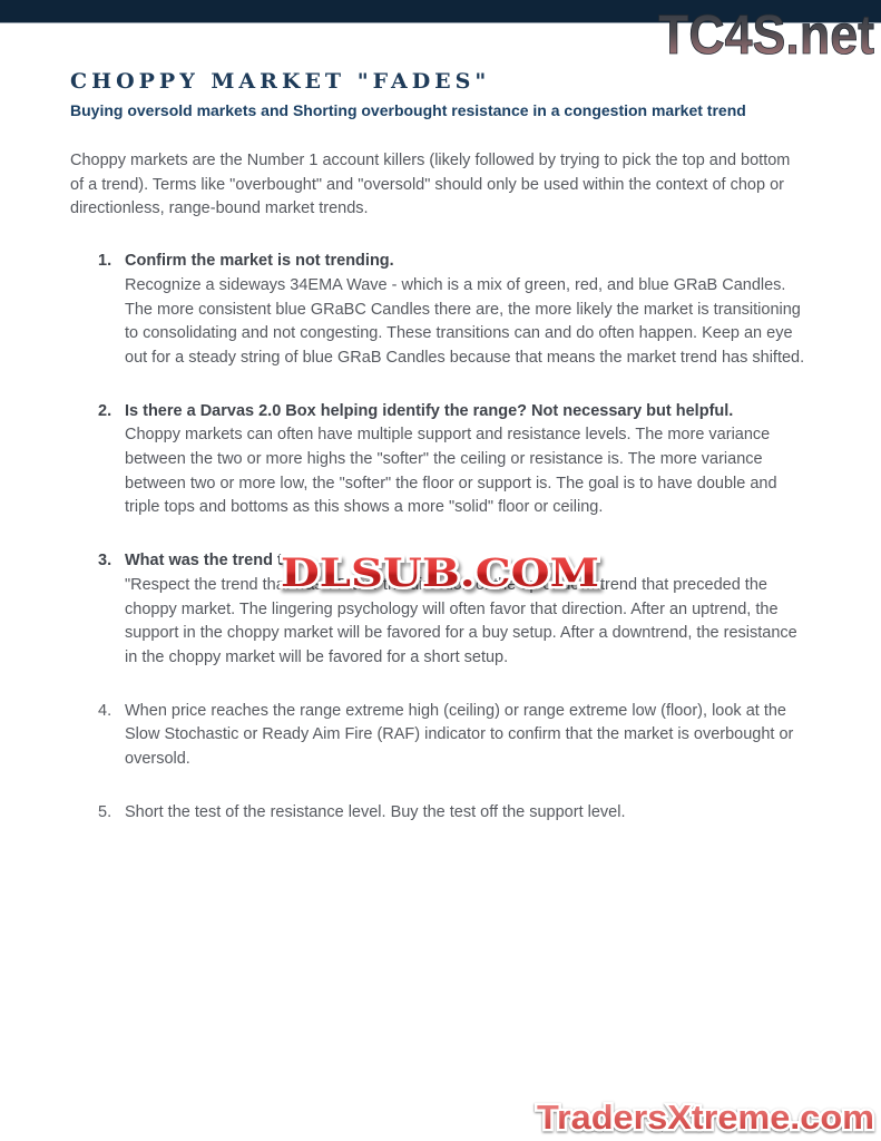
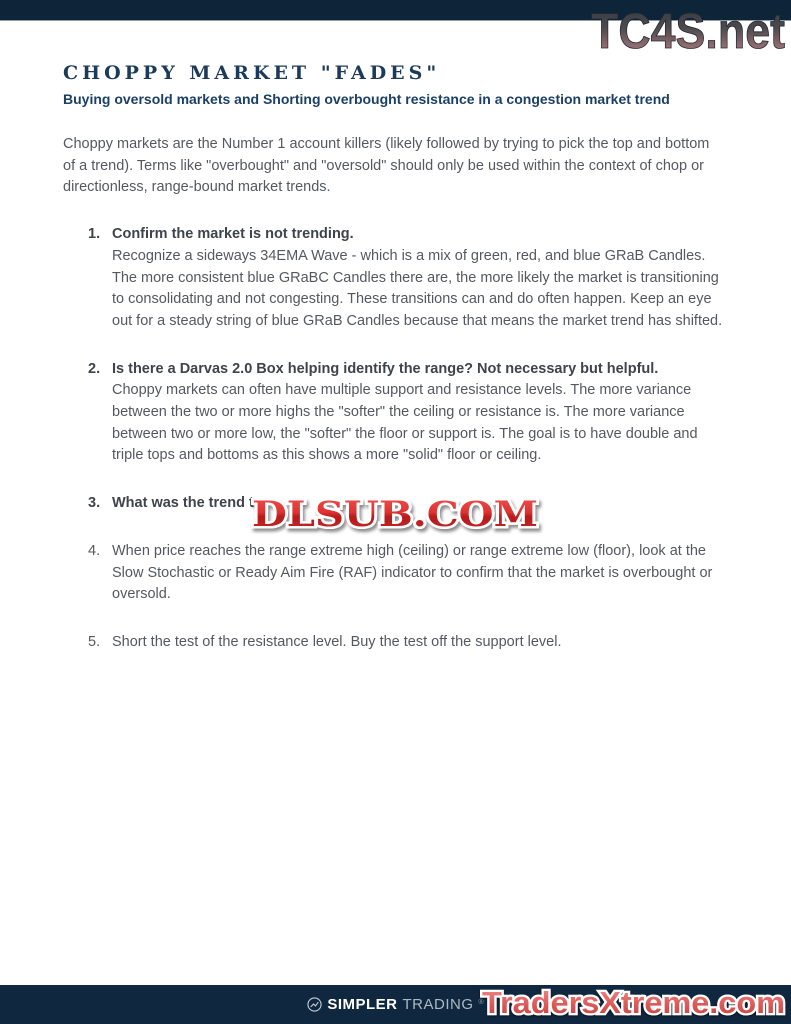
  TC4S.net
  CHOPPY MARKET "FADES"
  Buying oversold markets and Shorting overbought resistance in a congestion market trend
  Choppy markets are the Number 1 account killers (likely followed by trying to pick the top and bottom of a trend). Terms like "overbought" and "oversold" should only be used within the context of chop or directionless, range-bound market trends.
  1.
  Confirm the market is not trending.
  Recognize a sideways 34EMA Wave - which is a mix of green, red, and blue GRaB Candles. The more consistent blue GRaBC Candles there are, the more likely the market is transitioning to consolidating and not congesting. These transitions can and do often happen. Keep an eye out for a steady string of blue GRaB Candles because that means the market trend has shifted.
  2.
  Is there a Darvas 2.0 Box helping identify the range? Not necessary but helpful.
  Choppy markets can often have multiple support and resistance levels. The more variance between the two or more highs the "softer" the ceiling or resistance is. The more variance between two or more low, the "softer" the floor or support is. The goal is to have double and triple tops and bottoms as this shows a more "solid" floor or ceiling.
  3.
  What was the trend t
- "Respect the trend that was". Favor the direction of the up or downtrend that preceded the choppy market. The lingering psychology will often favor that direction. After an uptrend, the support in the choppy market will be favored for a buy setup. After a downtrend, the resistance in the choppy market will be favored for a short setup.
  4.
  When price reaches the range extreme high (ceiling) or range extreme low (floor), look at the Slow Stochastic or Ready Aim Fire (RAF) indicator to confirm that the market is overbought or oversold.
  5.
  Short the test of the resistance level. Buy the test off the support level.
  DLSUB.COM
+ SIMPLER
+ TRADING
  TradersXtreme.com
